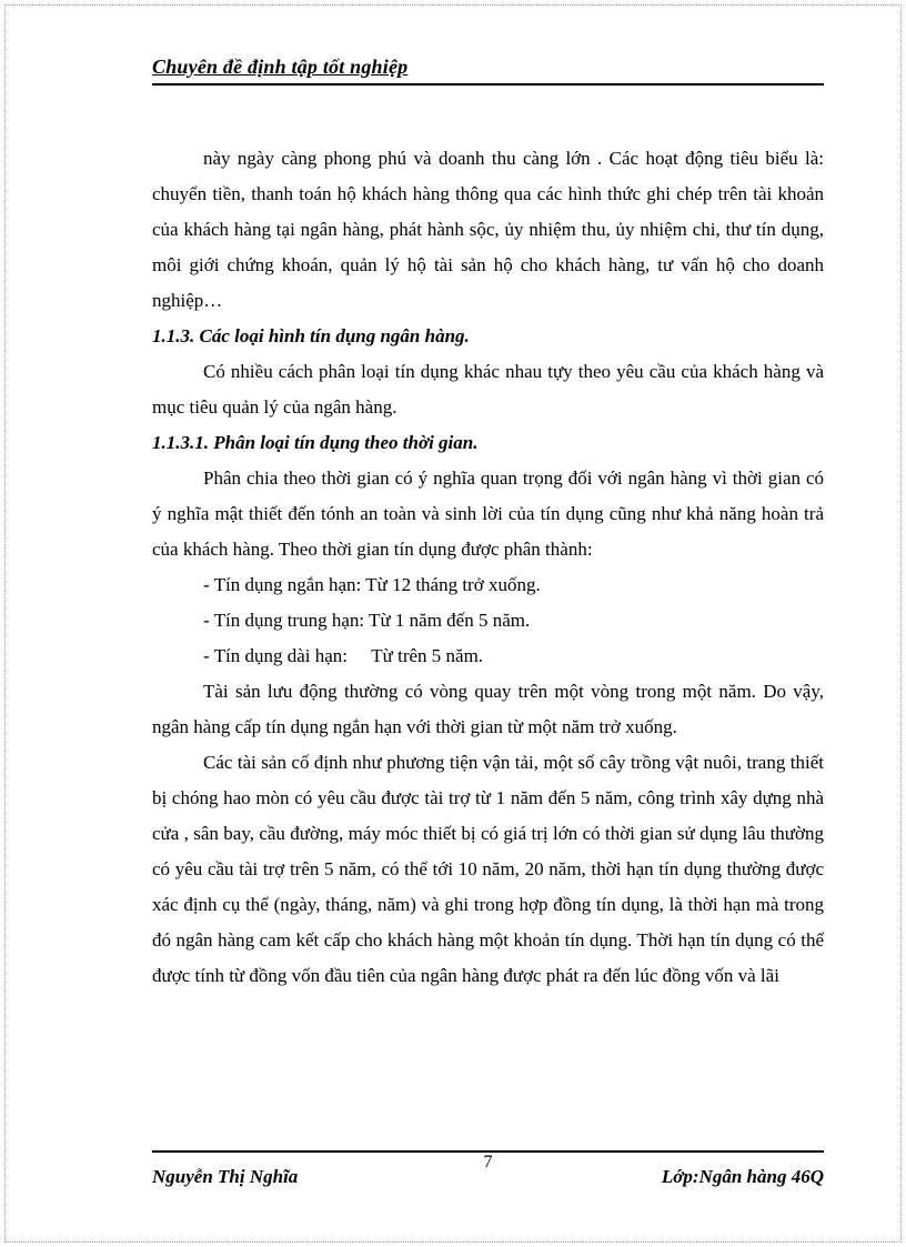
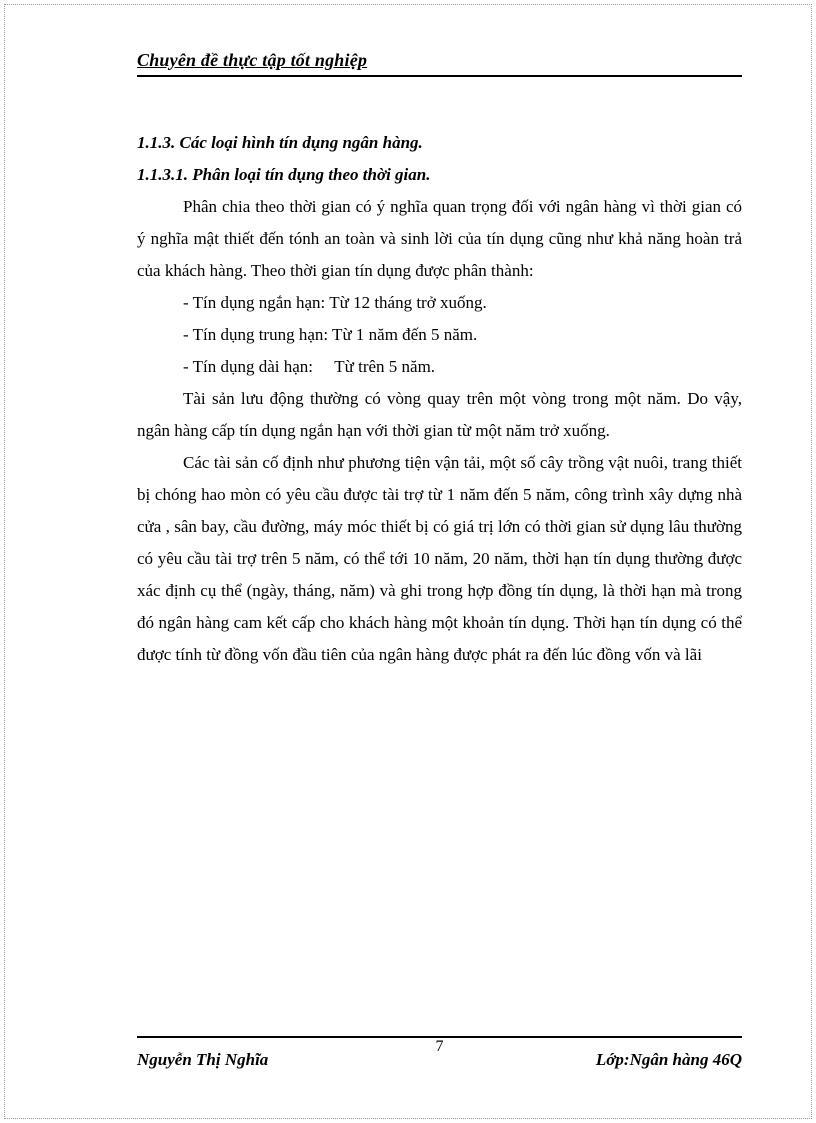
- Chuyên đề định tập tốt nghiệp
+ Chuyên đề thực tập tốt nghiệp
- này ngày càng phong phú và doanh thu càng lớn . Các hoạt động tiêu biểu là: chuyển tiền, thanh toán hộ khách hàng thông qua các hình thức ghi chép trên tài khoản của khách hàng tại ngân hàng, phát hành sộc, ủy nhiệm thu, ủy nhiệm chi, thư tín dụng, môi giới chứng khoán, quản lý hộ tài sản hộ cho khách hàng, tư vấn hộ cho doanh nghiệp…
  1.1.3. Các loại hình tín dụng ngân hàng.
- Có nhiều cách phân loại tín dụng khác nhau tựy theo yêu cầu của khách hàng và mục tiêu quản lý của ngân hàng.
  1.1.3.1. Phân loại tín dụng theo thời gian.
  Phân chia theo thời gian có ý nghĩa quan trọng đối với ngân hàng vì thời gian có ý nghĩa mật thiết đến tónh an toàn và sinh lời của tín dụng cũng như khả năng hoàn trả của khách hàng. Theo thời gian tín dụng được phân thành:
  - Tín dụng ngắn hạn: Từ 12 tháng trở xuống.
  - Tín dụng trung hạn: Từ 1 năm đến 5 năm.
  - Tín dụng dài hạn: Từ trên 5 năm.
  Tài sản lưu động thường có vòng quay trên một vòng trong một năm. Do vậy, ngân hàng cấp tín dụng ngắn hạn với thời gian từ một năm trở xuống.
  Các tài sản cố định như phương tiện vận tải, một số cây trồng vật nuôi, trang thiết bị chóng hao mòn có yêu cầu được tài trợ từ 1 năm đến 5 năm, công trình xây dựng nhà cửa , sân bay, cầu đường, máy móc thiết bị có giá trị lớn có thời gian sử dụng lâu thường có yêu cầu tài trợ trên 5 năm, có thể tới 10 năm, 20 năm, thời hạn tín dụng thường được xác định cụ thể (ngày, tháng, năm) và ghi trong hợp đồng tín dụng, là thời hạn mà trong đó ngân hàng cam kết cấp cho khách hàng một khoản tín dụng. Thời hạn tín dụng có thể được tính từ đồng vốn đầu tiên của ngân hàng được phát ra đến lúc đồng vốn và lãi
  7
  Nguyễn Thị Nghĩa
  Lớp:Ngân hàng 46Q
